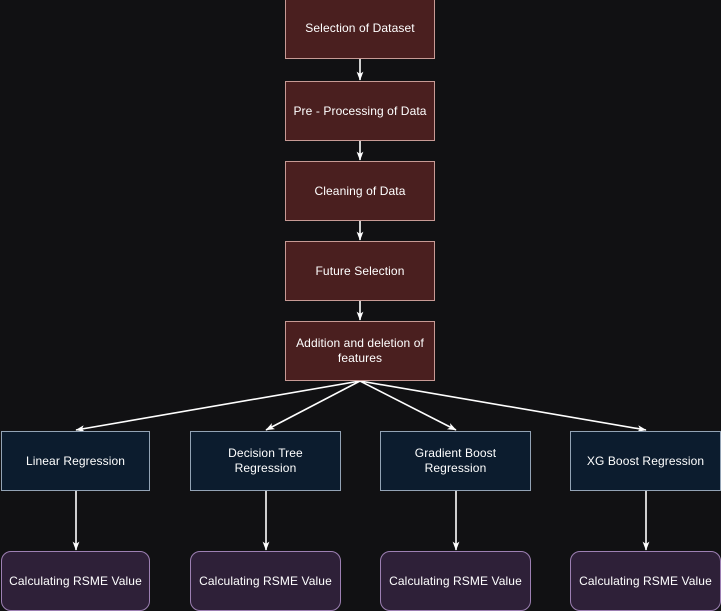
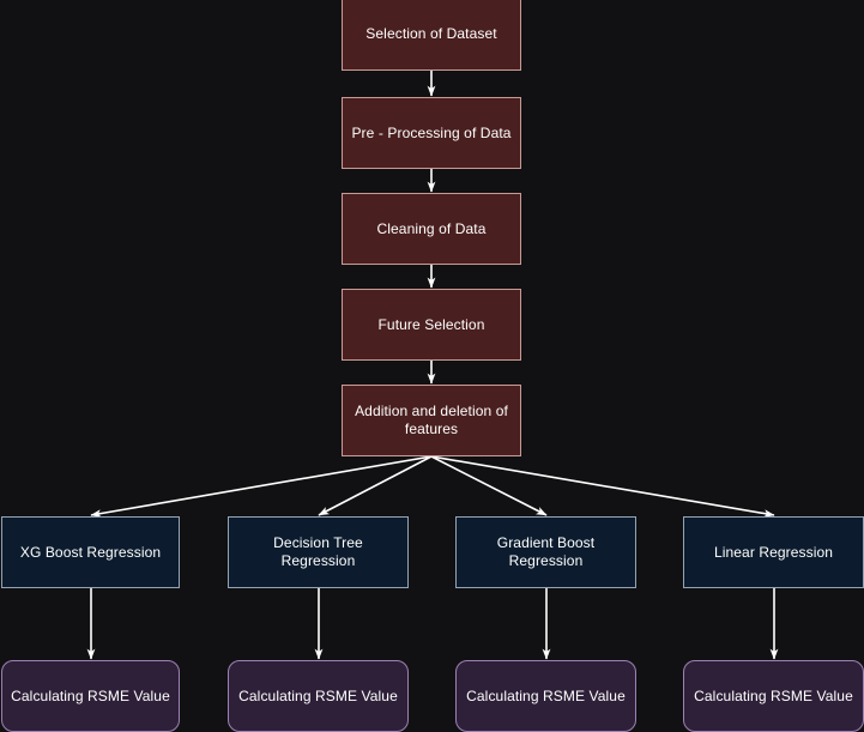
  Selection of Dataset
  Pre - Processing of Data
  Cleaning of Data
  Future Selection
  Addition and deletion of features
- Linear Regression
+ XG Boost Regression
  Decision Tree Regression
  Gradient Boost Regression
- XG Boost Regression
+ Linear Regression
  Calculating RSME Value
  Calculating RSME Value
  Calculating RSME Value
  Calculating RSME Value
